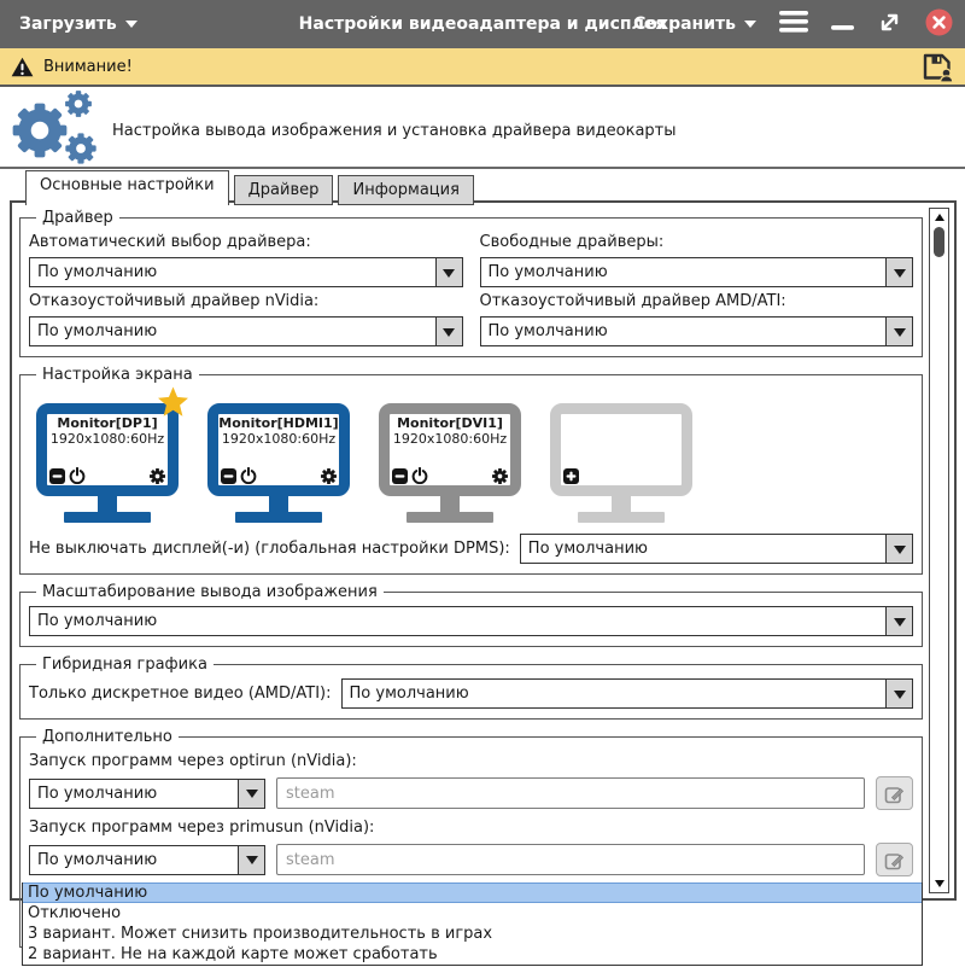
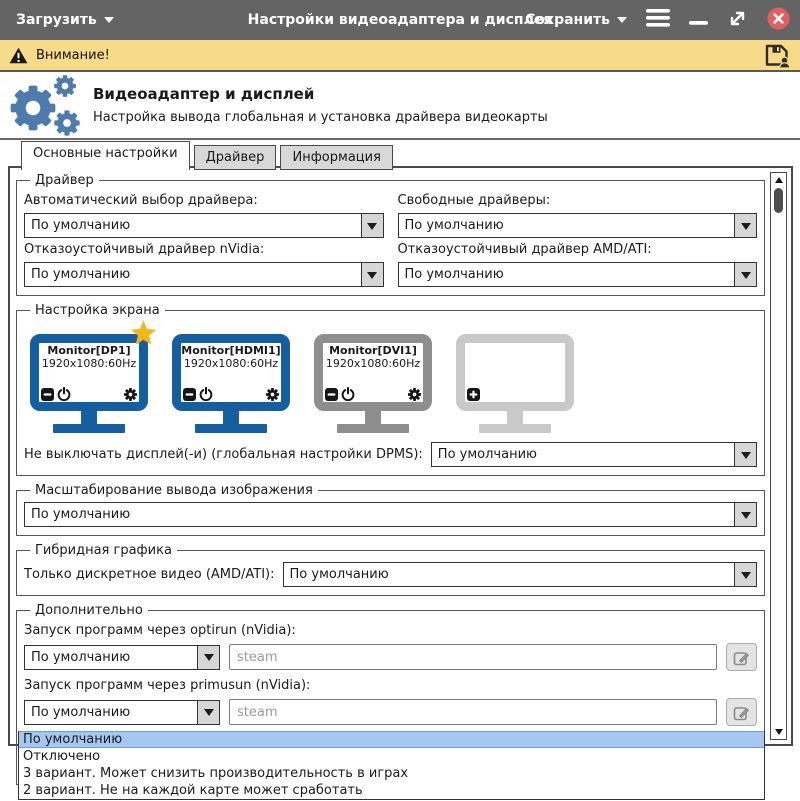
  Загрузить
  Настройки видеоадаптера и дисплея
  Сохранить
  Внимание!
+ Видеоадаптер и дисплей
- Настройка вывода изображения и установка драйвера видеокарты
+ Настройка вывода глобальная и установка драйвера видеокарты
  Основные настройки Драйвер Информация
  Драйвер
  Автоматический выбор драйвера:
  По умолчанию
  Свободные драйверы:
  По умолчанию
  Отказоустойчивый драйвер nVidia:
  По умолчанию
  Отказоустойчивый драйвер AMD/ATI:
  По умолчанию
  Настройка экрана
  Monitor[DP1]
  1920x1080:60Hz
  Monitor[HDMI1]
  1920x1080:60Hz
  Monitor[DVI1]
  1920x1080:60Hz
  Не выключать дисплей(-и) (глобальная настройки DPMS):
  По умолчанию
  Масштабирование вывода изображения
  По умолчанию
  Гибридная графика
  Только дискретное видео (AMD/ATI):
  По умолчанию
  Дополнительно
  Запуск программ через optirun (nVidia):
  По умолчанию
  steam
  Запуск программ через primusun (nVidia):
  По умолчанию
  steam
  По умолчанию
  Отключено
  3 вариант. Может снизить производительность в играх
  2 вариант. Не на каждой карте может сработать
